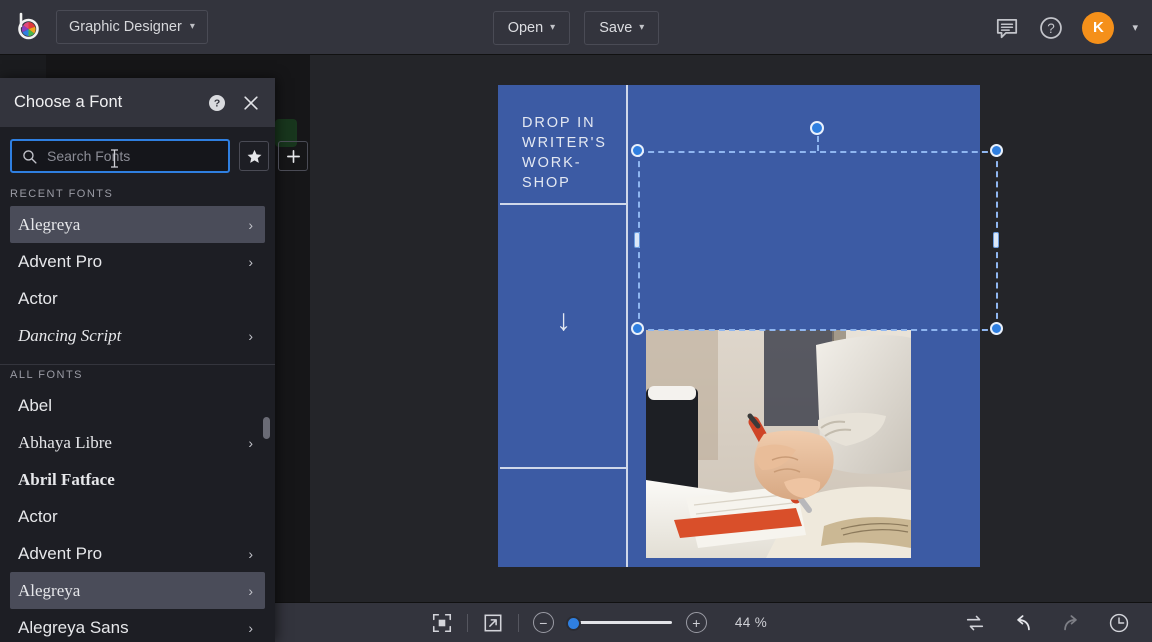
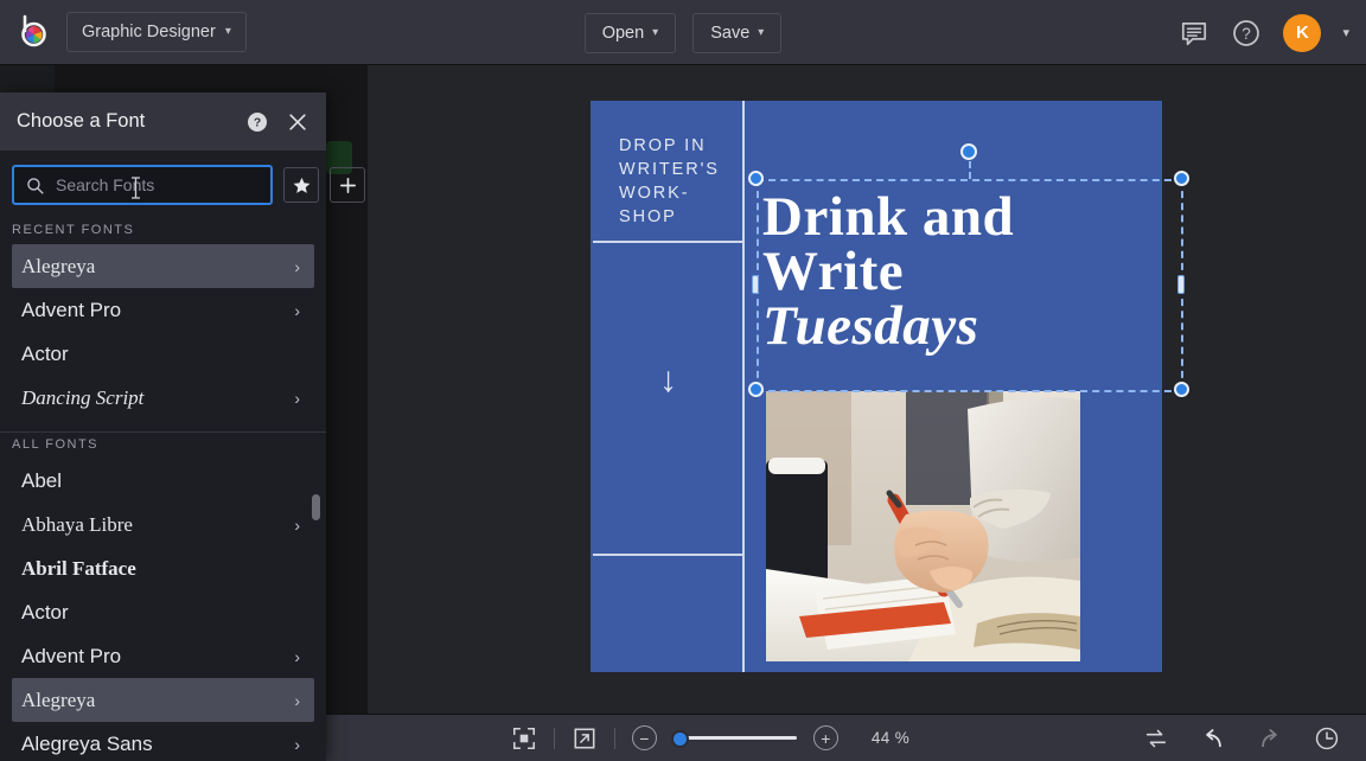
  Graphic Designer
  ▾
  Open
  ▾
  Save
  ▾
  ?
  K
  ▾
  DROP IN
  WRITER'S
  WORK-
  SHOP
  ↓
+ Drink and
+ Write
+ Tuesdays
  −
  +
  44 %
  Choose a Font
  ?
  Search Fonts
  RECENT FONTS
  Alegreya
  ›
  Advent Pro
  ›
  Actor
  Dancing Script
  ›
  ALL FONTS
  Abel
  Abhaya Libre
  ›
  Abril Fatface
  Actor
  Advent Pro
  ›
  Alegreya
  ›
  Alegreya Sans
  ›
